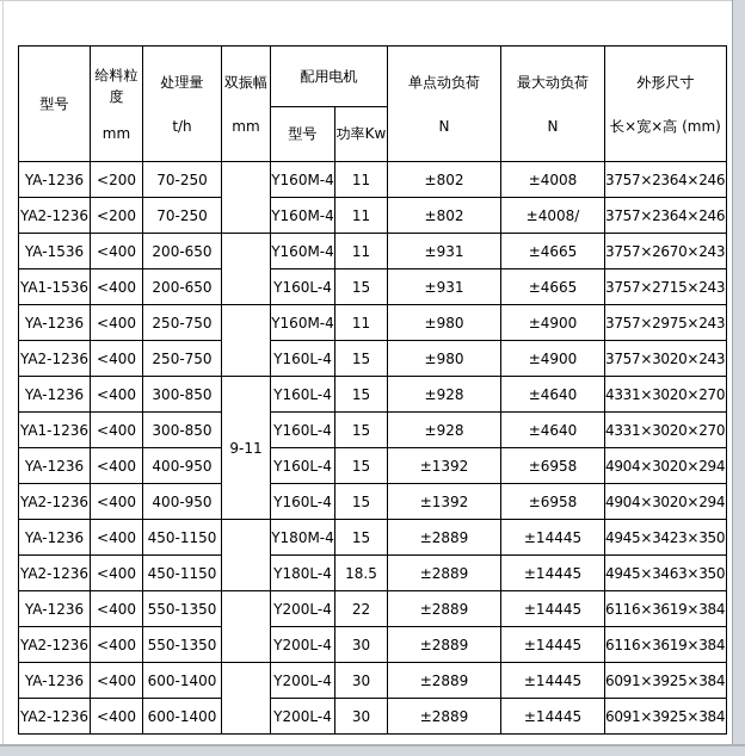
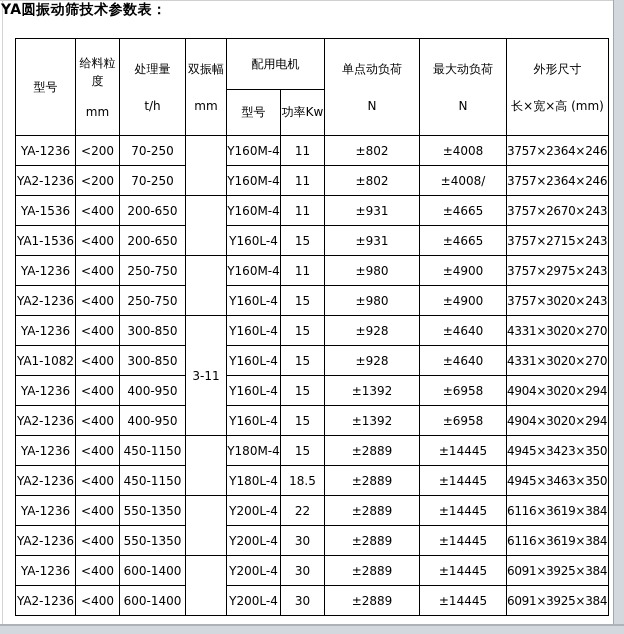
+ YA圆振动筛技术参数表：
  型号	给料粒度 mm	处理量 t/h	双振幅 mm	配用电机	单点动负荷 N	最大动负荷 N	外形尺寸 长×宽×高 (mm)
  型号	功率Kw
  YA-1236	<200	70-250		Y160M-4	11	±802	±4008	3757×2364×246
  YA2-1236	<200	70-250	Y160M-4	11	±802	±4008/	3757×2364×246
  YA-1536	<400	200-650		Y160M-4	11	±931	±4665	3757×2670×243
  YA1-1536	<400	200-650	Y160L-4	15	±931	±4665	3757×2715×243
  YA-1236	<400	250-750		Y160M-4	11	±980	±4900	3757×2975×243
  YA2-1236	<400	250-750	Y160L-4	15	±980	±4900	3757×3020×243
- YA-1236	<400	300-850	9-11	Y160L-4	15	±928	±4640	4331×3020×270
+ YA-1236	<400	300-850	3-11	Y160L-4	15	±928	±4640	4331×3020×270
- YA1-1236	<400	300-850	Y160L-4	15	±928	±4640	4331×3020×270
+ YA1-1082	<400	300-850	Y160L-4	15	±928	±4640	4331×3020×270
  YA-1236	<400	400-950	Y160L-4	15	±1392	±6958	4904×3020×294
  YA2-1236	<400	400-950	Y160L-4	15	±1392	±6958	4904×3020×294
  YA-1236	<400	450-1150		Y180M-4	15	±2889	±14445	4945×3423×350
  YA2-1236	<400	450-1150	Y180L-4	18.5	±2889	±14445	4945×3463×350
  YA-1236	<400	550-1350		Y200L-4	22	±2889	±14445	6116×3619×384
  YA2-1236	<400	550-1350	Y200L-4	30	±2889	±14445	6116×3619×384
  YA-1236	<400	600-1400		Y200L-4	30	±2889	±14445	6091×3925×384
  YA2-1236	<400	600-1400	Y200L-4	30	±2889	±14445	6091×3925×384
